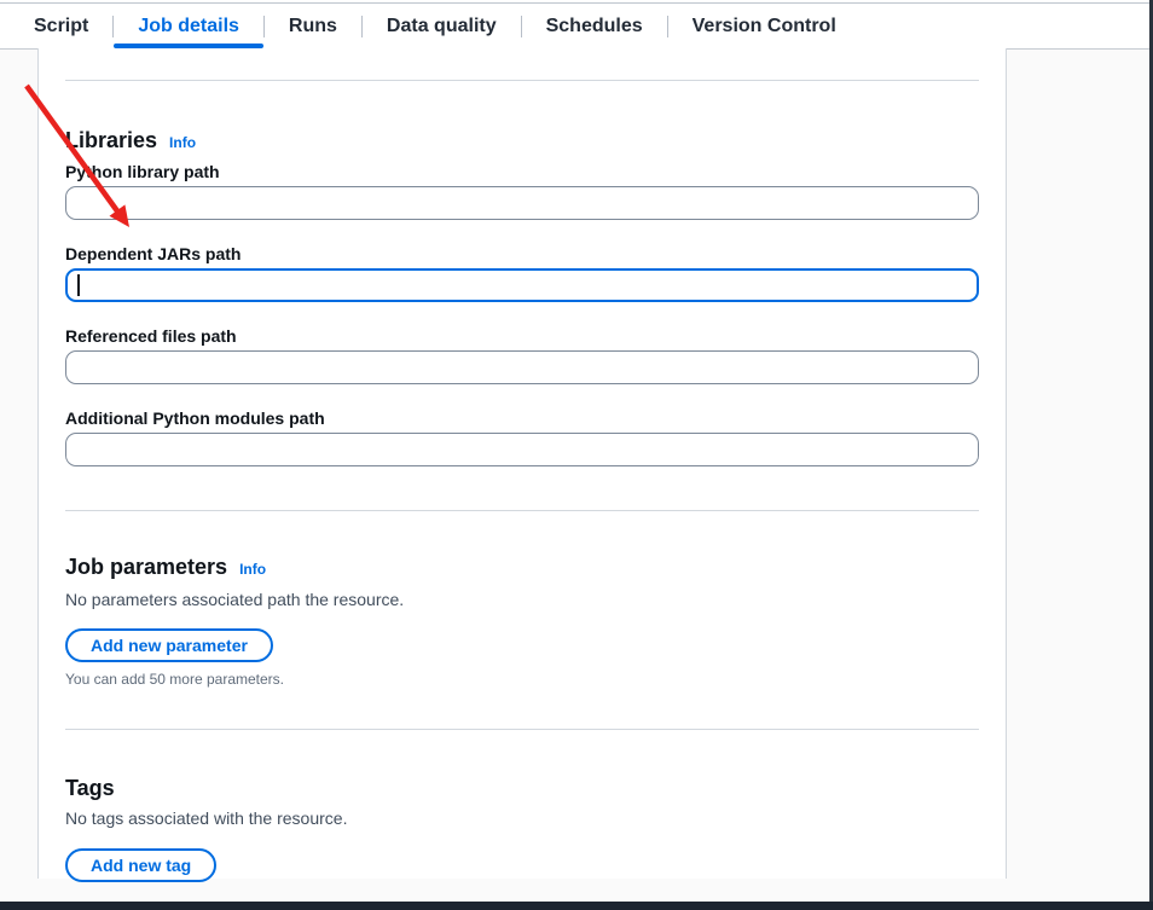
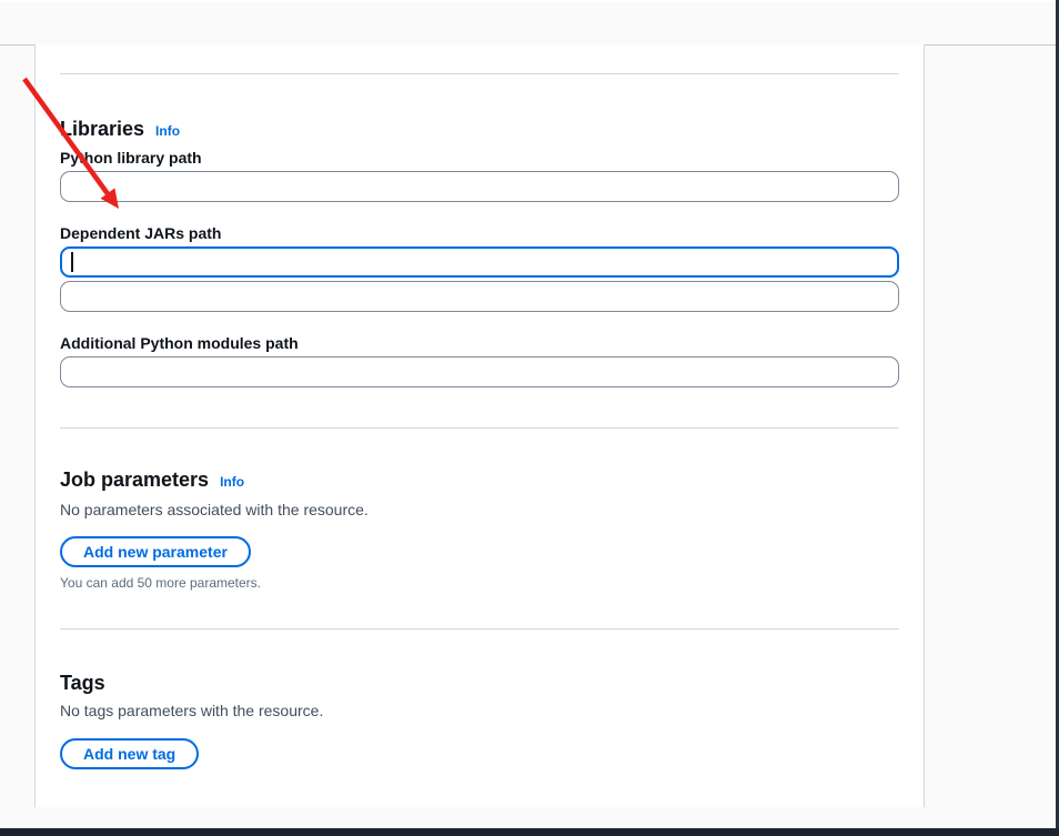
- Script
- Job details
- Runs
- Data quality
- Schedules
- Version Control
  Libraries
  Info
  Pyhon library path
  Dependent JARs path
- Referenced files path
  Additional Python modules path
  Job parameters
  Info
- No parameters associated path the resource.
+ No parameters associated with the resource.
  Add new parameter
  You can add 50 more parameters.
  Tags
- No tags associated with the resource.
+ No tags parameters with the resource.
  Add new tag
